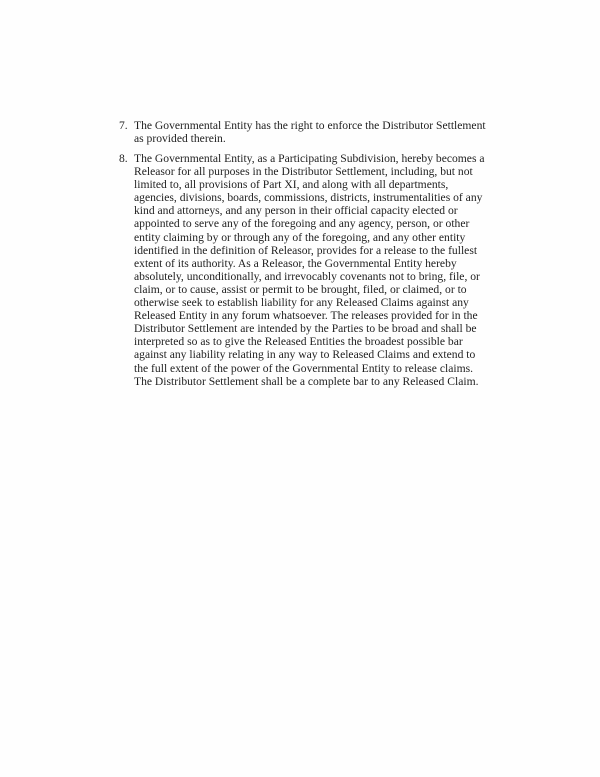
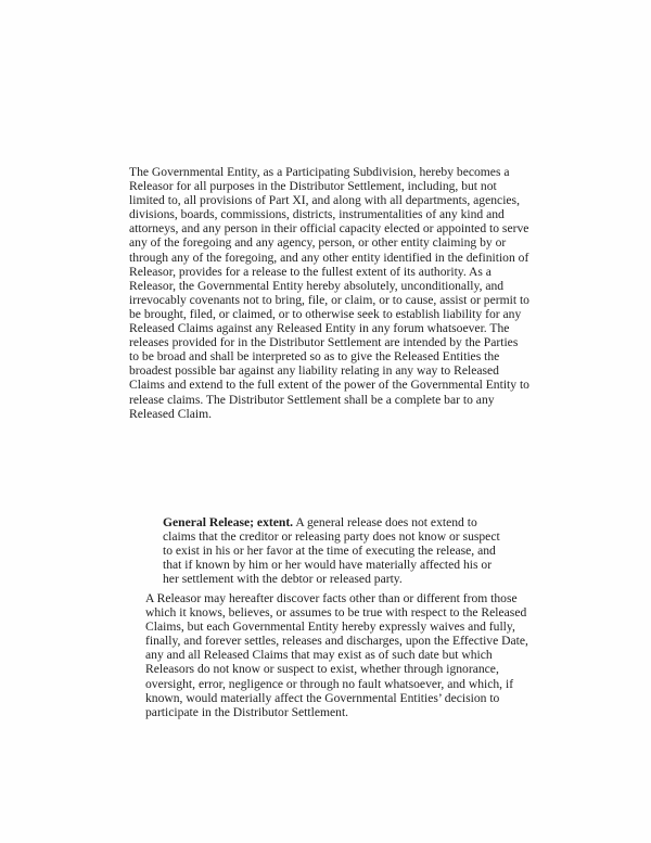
- 7.
- The Governmental Entity has the right to enforce the Distributor Settlement as provided therein.
- 8.
  The Governmental Entity, as a Participating Subdivision, hereby becomes a Releasor for all purposes in the Distributor Settlement, including, but not limited to, all provisions of Part XI, and along with all departments, agencies, divisions, boards, commissions, districts, instrumentalities of any kind and attorneys, and any person in their official capacity elected or appointed to serve any of the foregoing and any agency, person, or other entity claiming by or through any of the foregoing, and any other entity identified in the definition of Releasor, provides for a release to the fullest extent of its authority. As a Releasor, the Governmental Entity hereby absolutely, unconditionally, and irrevocably covenants not to bring, file, or claim, or to cause, assist or permit to be brought, filed, or claimed, or to otherwise seek to establish liability for any Released Claims against any Released Entity in any forum whatsoever. The releases provided for in the Distributor Settlement are intended by the Parties to be broad and shall be interpreted so as to give the Released Entities the broadest possible bar against any liability relating in any way to Released Claims and extend to the full extent of the power of the Governmental Entity to release claims. The Distributor Settlement shall be a complete bar to any Released Claim.
+ General Release; extent. A general release does not extend to claims that the creditor or releasing party does not know or suspect to exist in his or her favor at the time of executing the release, and that if known by him or her would have materially affected his or her settlement with the debtor or released party.
+ A Releasor may hereafter discover facts other than or different from those which it knows, believes, or assumes to be true with respect to the Released Claims, but each Governmental Entity hereby expressly waives and fully, finally, and forever settles, releases and discharges, upon the Effective Date, any and all Released Claims that may exist as of such date but which Releasors do not know or suspect to exist, whether through ignorance, oversight, error, negligence or through no fault whatsoever, and which, if known, would materially affect the Governmental Entities’ decision to participate in the Distributor Settlement.
